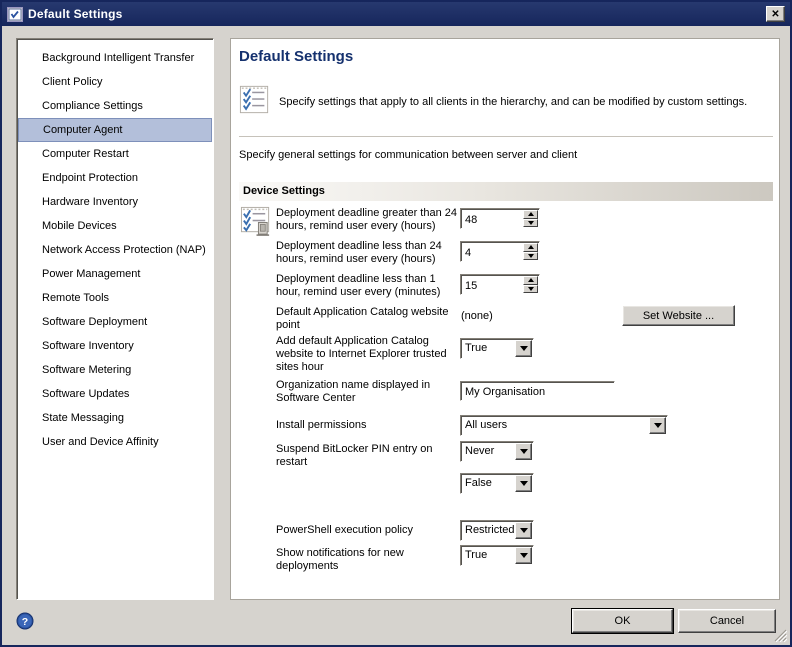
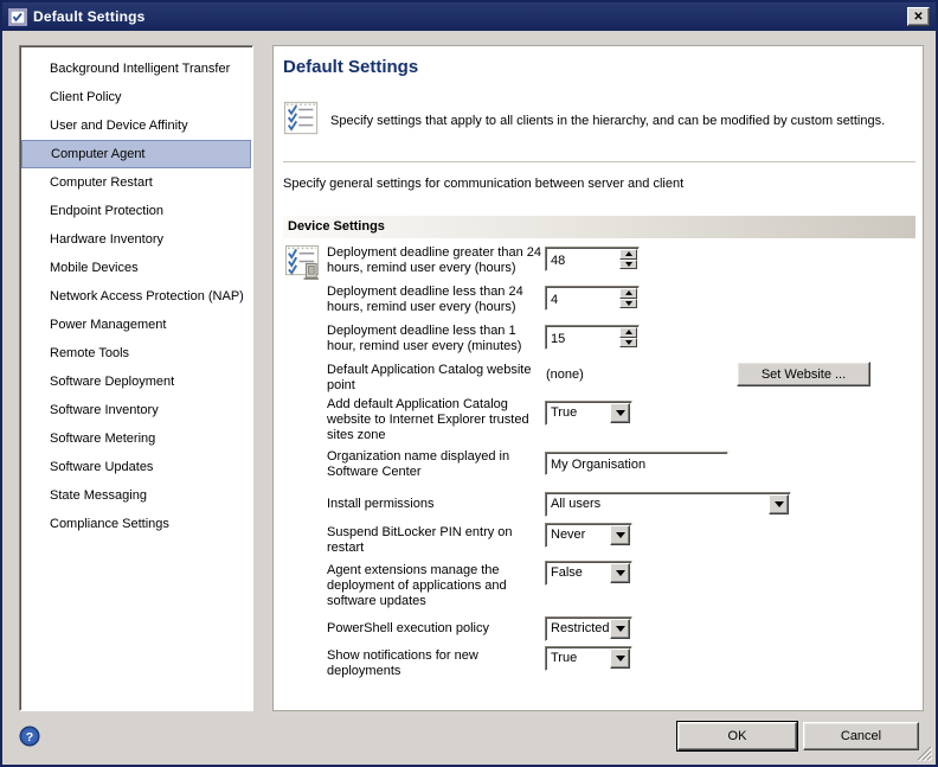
  Default Settings
  ✕
  Background Intelligent Transfer
  Client Policy
- Compliance Settings
+ User and Device Affinity
  Computer Agent
  Computer Restart
  Endpoint Protection
  Hardware Inventory
  Mobile Devices
  Network Access Protection (NAP)
  Power Management
  Remote Tools
  Software Deployment
  Software Inventory
  Software Metering
  Software Updates
  State Messaging
- User and Device Affinity
+ Compliance Settings
  Default Settings
  Specify settings that apply to all clients in the hierarchy, and can be modified by custom settings.
  Specify general settings for communication between server and client
  Device Settings
  Deployment deadline greater than 24 hours, remind user every (hours)
  48
  Deployment deadline less than 24 hours, remind user every (hours)
  4
  Deployment deadline less than 1 hour, remind user every (minutes)
  15
  Default Application Catalog website point
  (none)
  Set Website ...
- Add default Application Catalog website to Internet Explorer trusted sites hour
+ Add default Application Catalog website to Internet Explorer trusted sites zone
  True
  Organization name displayed in Software Center
  My Organisation
  Install permissions
  All users
  Suspend BitLocker PIN entry on restart
  Never
+ Agent extensions manage the deployment of applications and software updates
  False
  PowerShell execution policy
  Restricted
  Show notifications for new deployments
  True
  ?
  OK
  Cancel
